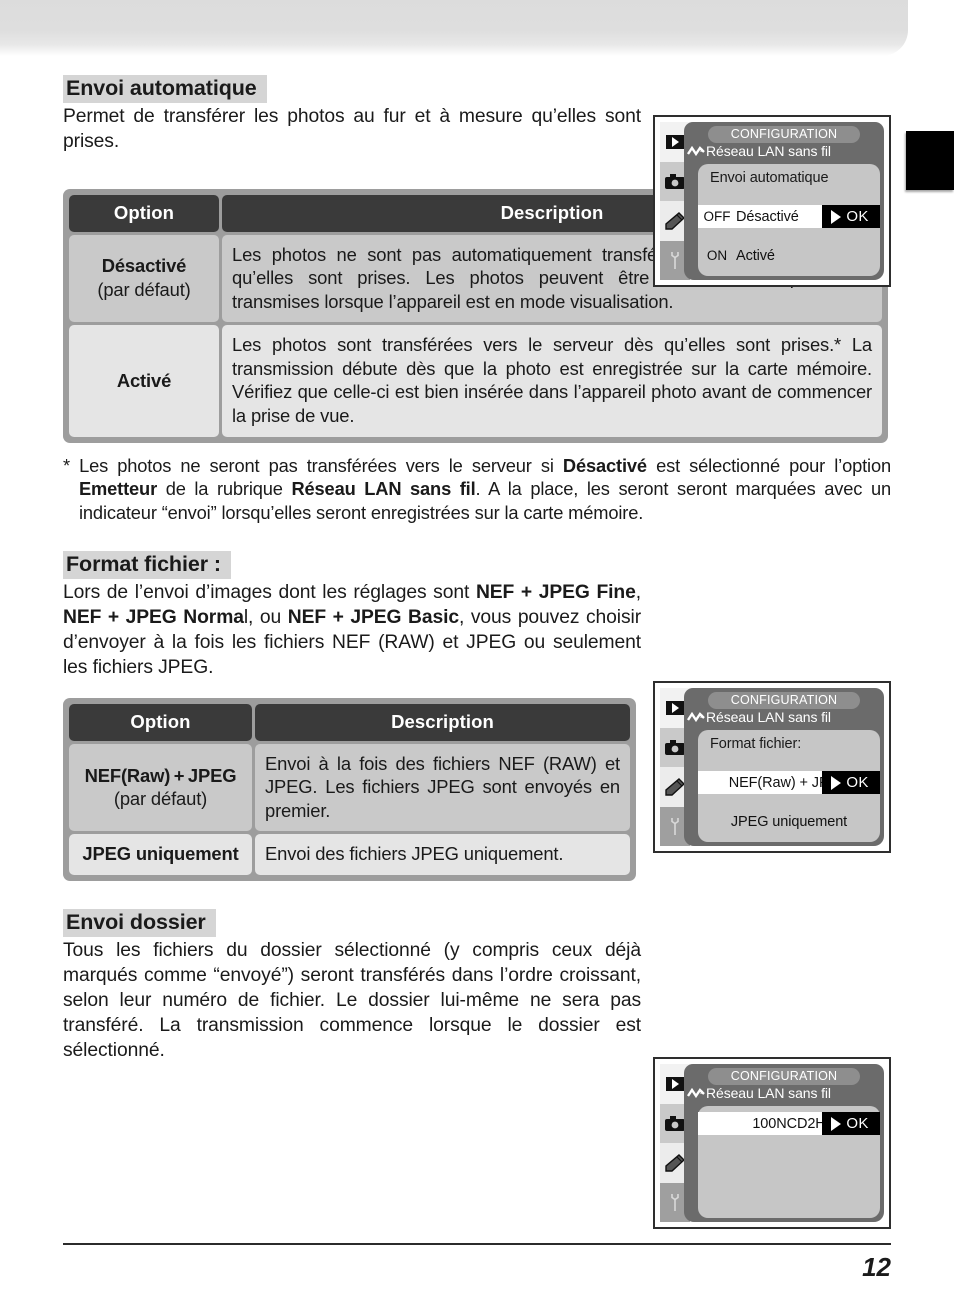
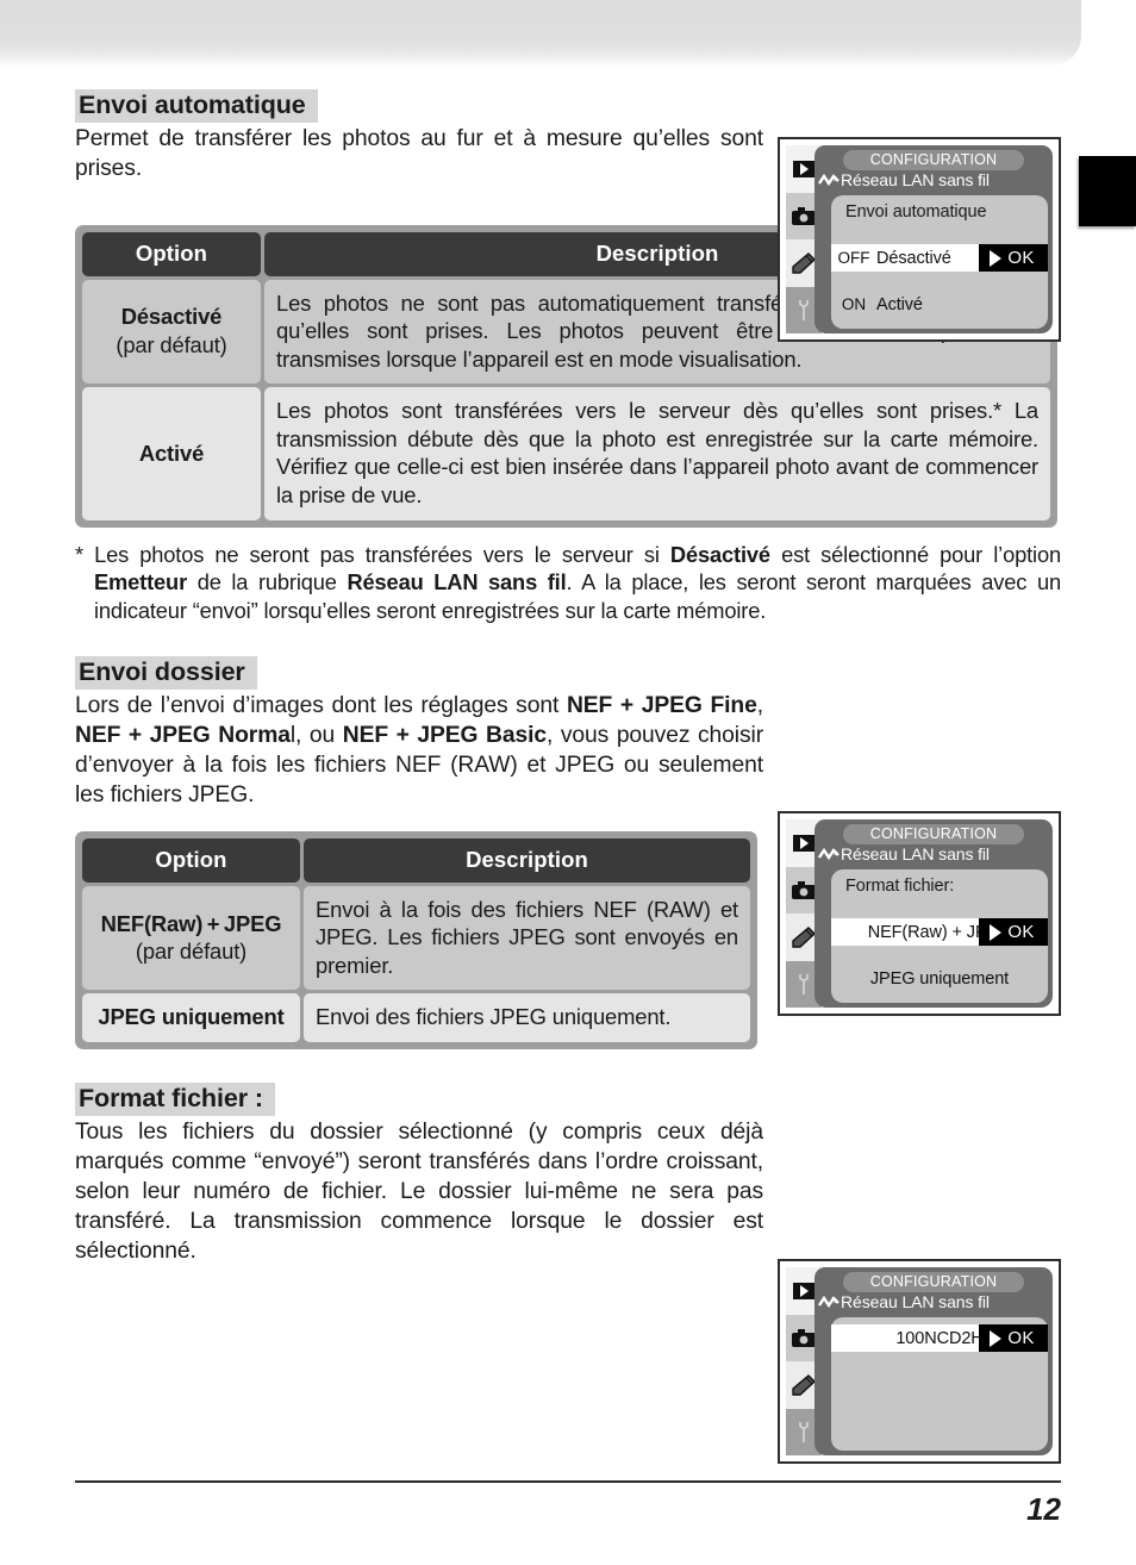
  Envoi automatique
  Permet de transférer les photos au fur et à mesure qu’elles sont prises.
  Option	Description
  Désactivé (par défaut)	Les photos ne sont pas automatiquement transf qu’elles sont prises. Les photos peuvent être transmises lorsque l’appareil est en mode visualisation.
  Activé	Les photos sont transférées vers le serveur dès qu’elles sont prises.* La transmission débute dès que la photo est enregistrée sur la carte mémoire. Vérifiez que celle-ci est bien insérée dans l’appareil photo avant de commencer la prise de vue.
  * Les photos ne seront pas transférées vers le serveur si Désactivé est sélectionné pour l’option Emetteur de la rubrique Réseau LAN sans fil. A la place, les seront seront marquées avec un indicateur “envoi” lorsqu’elles seront enregistrées sur la carte mémoire.
- Format fichier :
+ Envoi dossier
  Lors de l’envoi d’images dont les réglages sont NEF + JPEG Fine, NEF + JPEG Normal, ou NEF + JPEG Basic, vous pouvez choisir d’envoyer à la fois les fichiers NEF (RAW) et JPEG ou seulement les fichiers JPEG.
  Option	Description
  NEF(Raw) + JPEG (par défaut)	Envoi à la fois des fichiers NEF (RAW) et JPEG. Les fichiers JPEG sont envoyés en premier.
  JPEG uniquement	Envoi des fichiers JPEG uniquement.
- Envoi dossier
+ Format fichier :
  Tous les fichiers du dossier sélectionné (y compris ceux déjà marqués comme “envoyé”) seront transférés dans l’ordre croissant, selon leur numéro de fichier. Le dossier lui-même ne sera pas transféré. La transmission commence lorsque le dossier est sélectionné.
  CONFIGURATION
  Réseau LAN sans fil
  Envoi automatique
  OFF
  Désactivé
  OK
  ON
  Activé
  CONFIGURATION
  Réseau LAN sans fil
  Format fichier:
  NEF(Raw) + J
  OK
  JPEG uniquement
  CONFIGURATION
  Réseau LAN sans fil
  100NCD2H
  OK
  12
